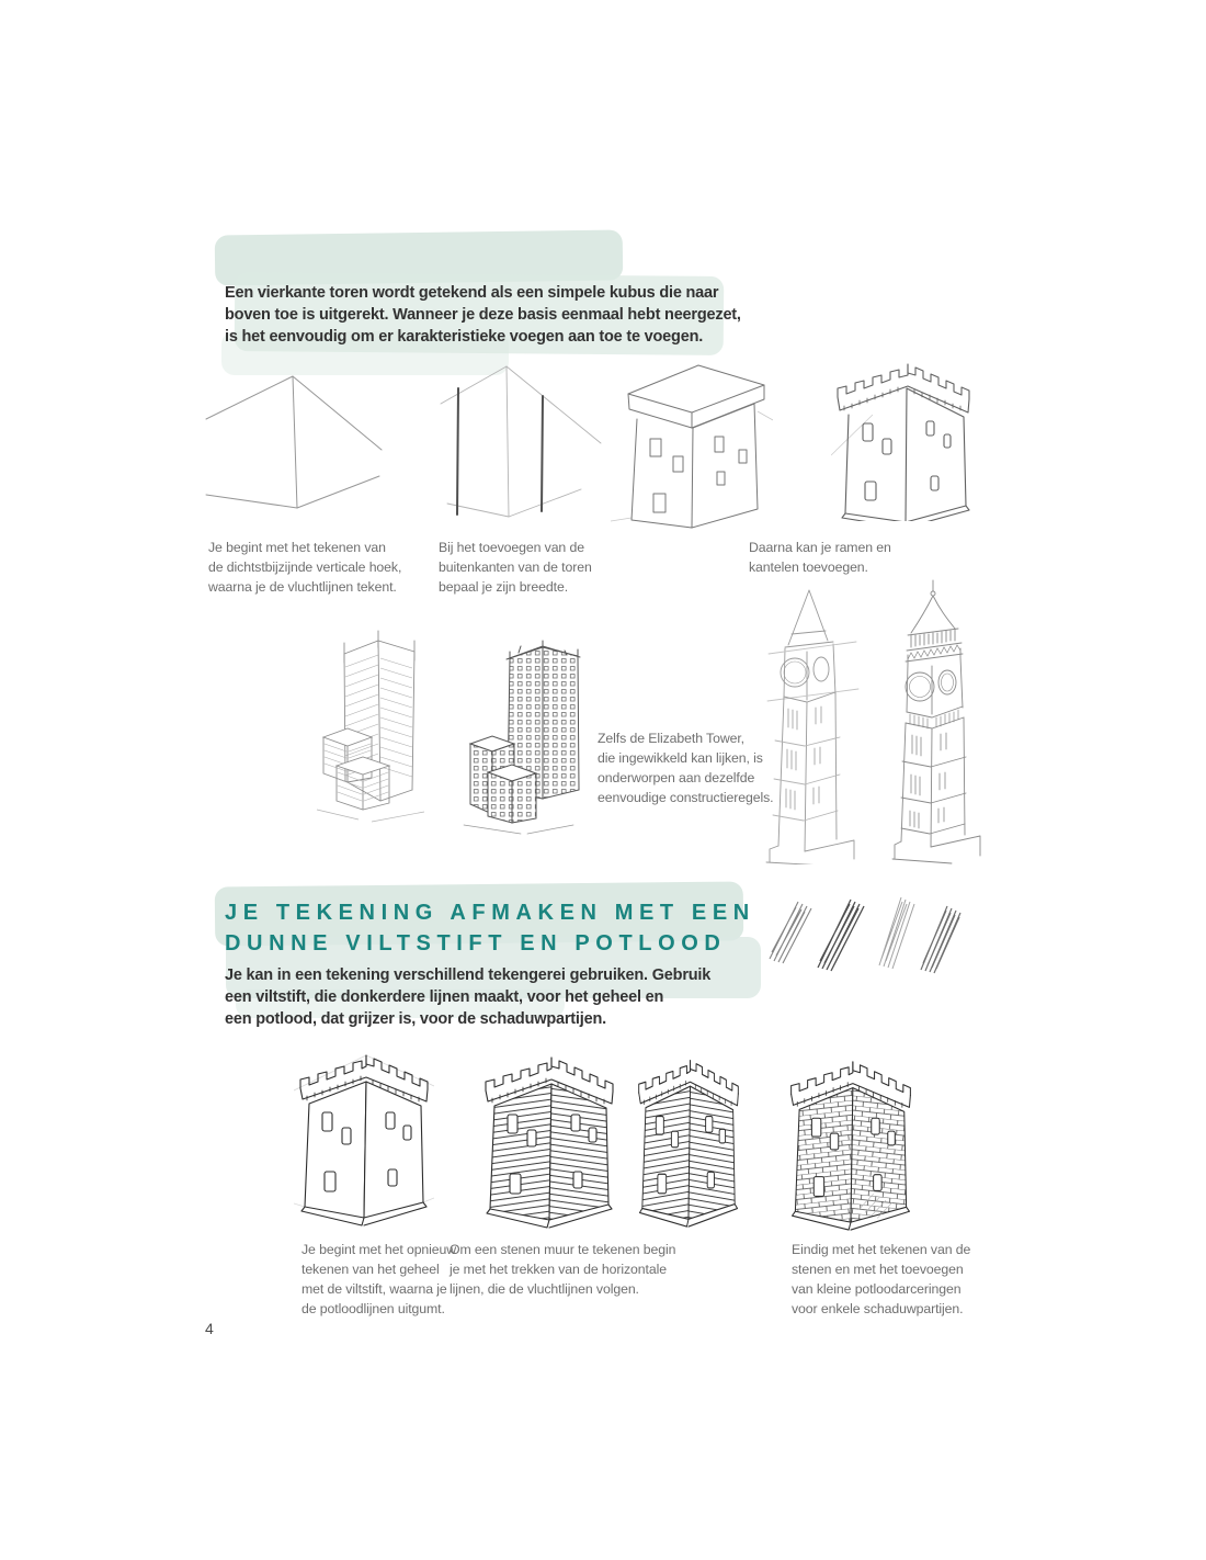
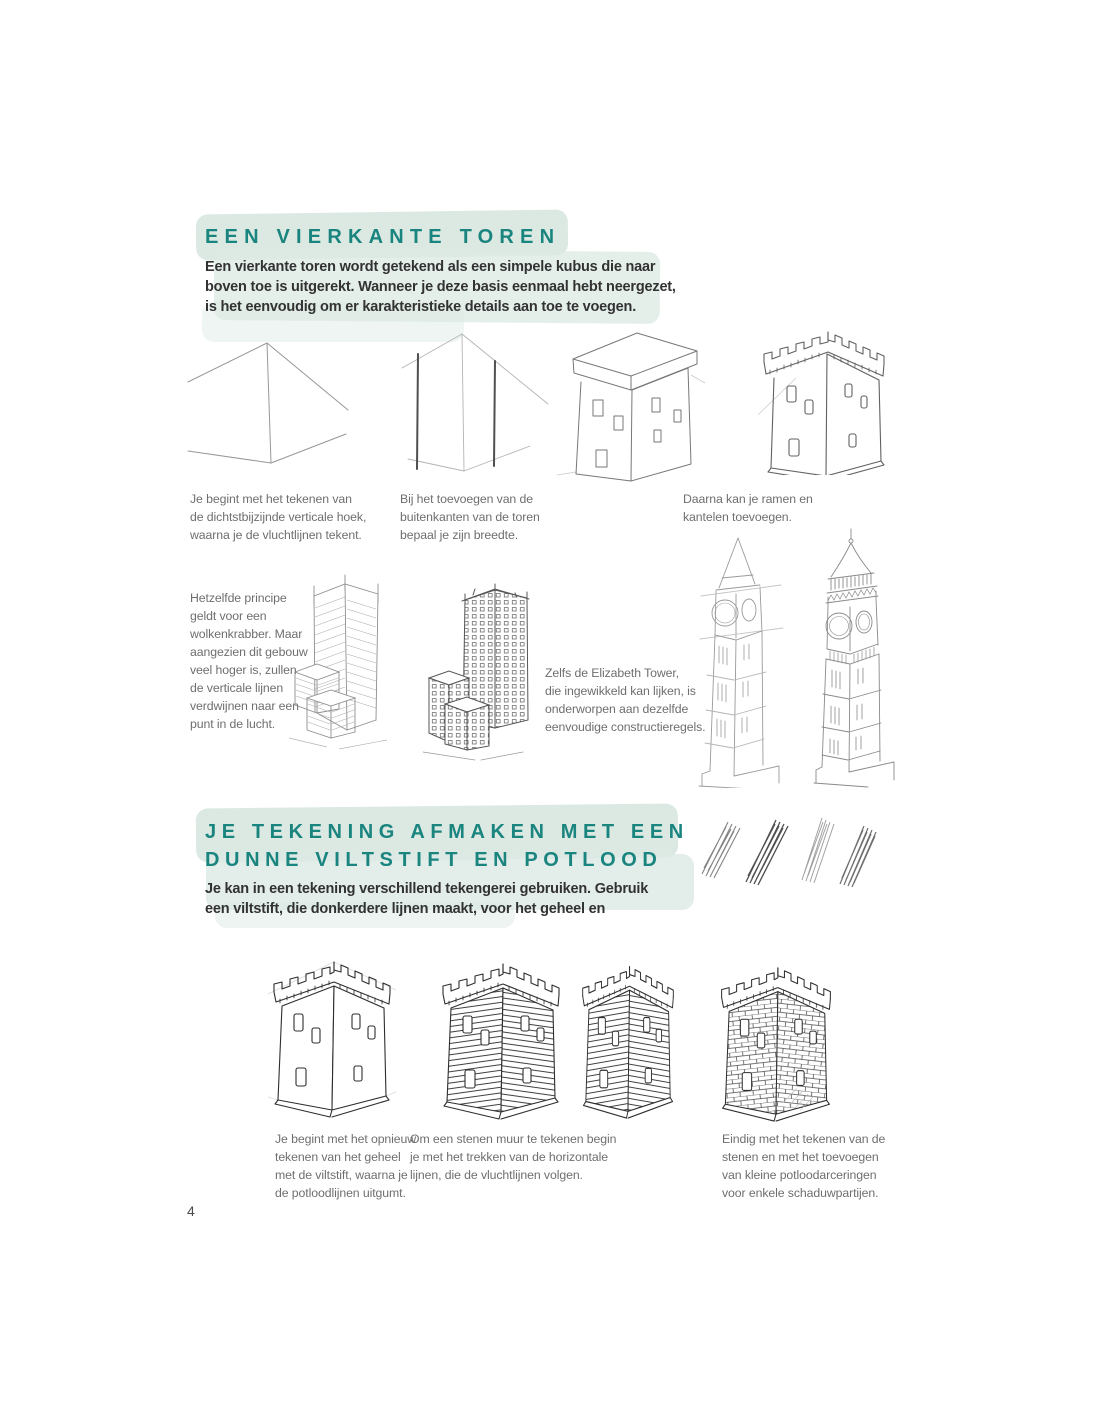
+ EEN VIERKANTE TOREN
  Een vierkante toren wordt getekend als een simpele kubus die naar
  boven toe is uitgerekt. Wanneer je deze basis eenmaal hebt neergezet,
- is het eenvoudig om er karakteristieke voegen aan toe te voegen.
+ is het eenvoudig om er karakteristieke details aan toe te voegen.
  Je begint met het tekenen van
  de dichtstbijzijnde verticale hoek,
  waarna je de vluchtlijnen tekent.
  Bij het toevoegen van de
  buitenkanten van de toren
  bepaal je zijn breedte.
  Daarna kan je ramen en
  kantelen toevoegen.
+ Hetzelfde principe
+ geldt voor een
+ wolkenkrabber. Maar
+ aangezien dit gebouw
+ veel hoger is, zullen
+ de verticale lijnen
+ verdwijnen naar een
+ punt in de lucht.
  Zelfs de Elizabeth Tower,
  die ingewikkeld kan lijken, is
  onderworpen aan dezelfde
  eenvoudige constructieregels.
  JE TEKENING AFMAKEN MET EEN
  DUNNE VILTSTIFT EN POTLOOD
  Je kan in een tekening verschillend tekengerei gebruiken. Gebruik
  een viltstift, die donkerdere lijnen maakt, voor het geheel en
- een potlood, dat grijzer is, voor de schaduwpartijen.
  Je begint met het opnieuw
  tekenen van het geheel
  met de viltstift, waarna je
  de potloodlijnen uitgumt.
  Om een stenen muur te tekenen begin
  je met het trekken van de horizontale
  lijnen, die de vluchtlijnen volgen.
  Eindig met het tekenen van de
  stenen en met het toevoegen
  van kleine potloodarceringen
  voor enkele schaduwpartijen.
  4
